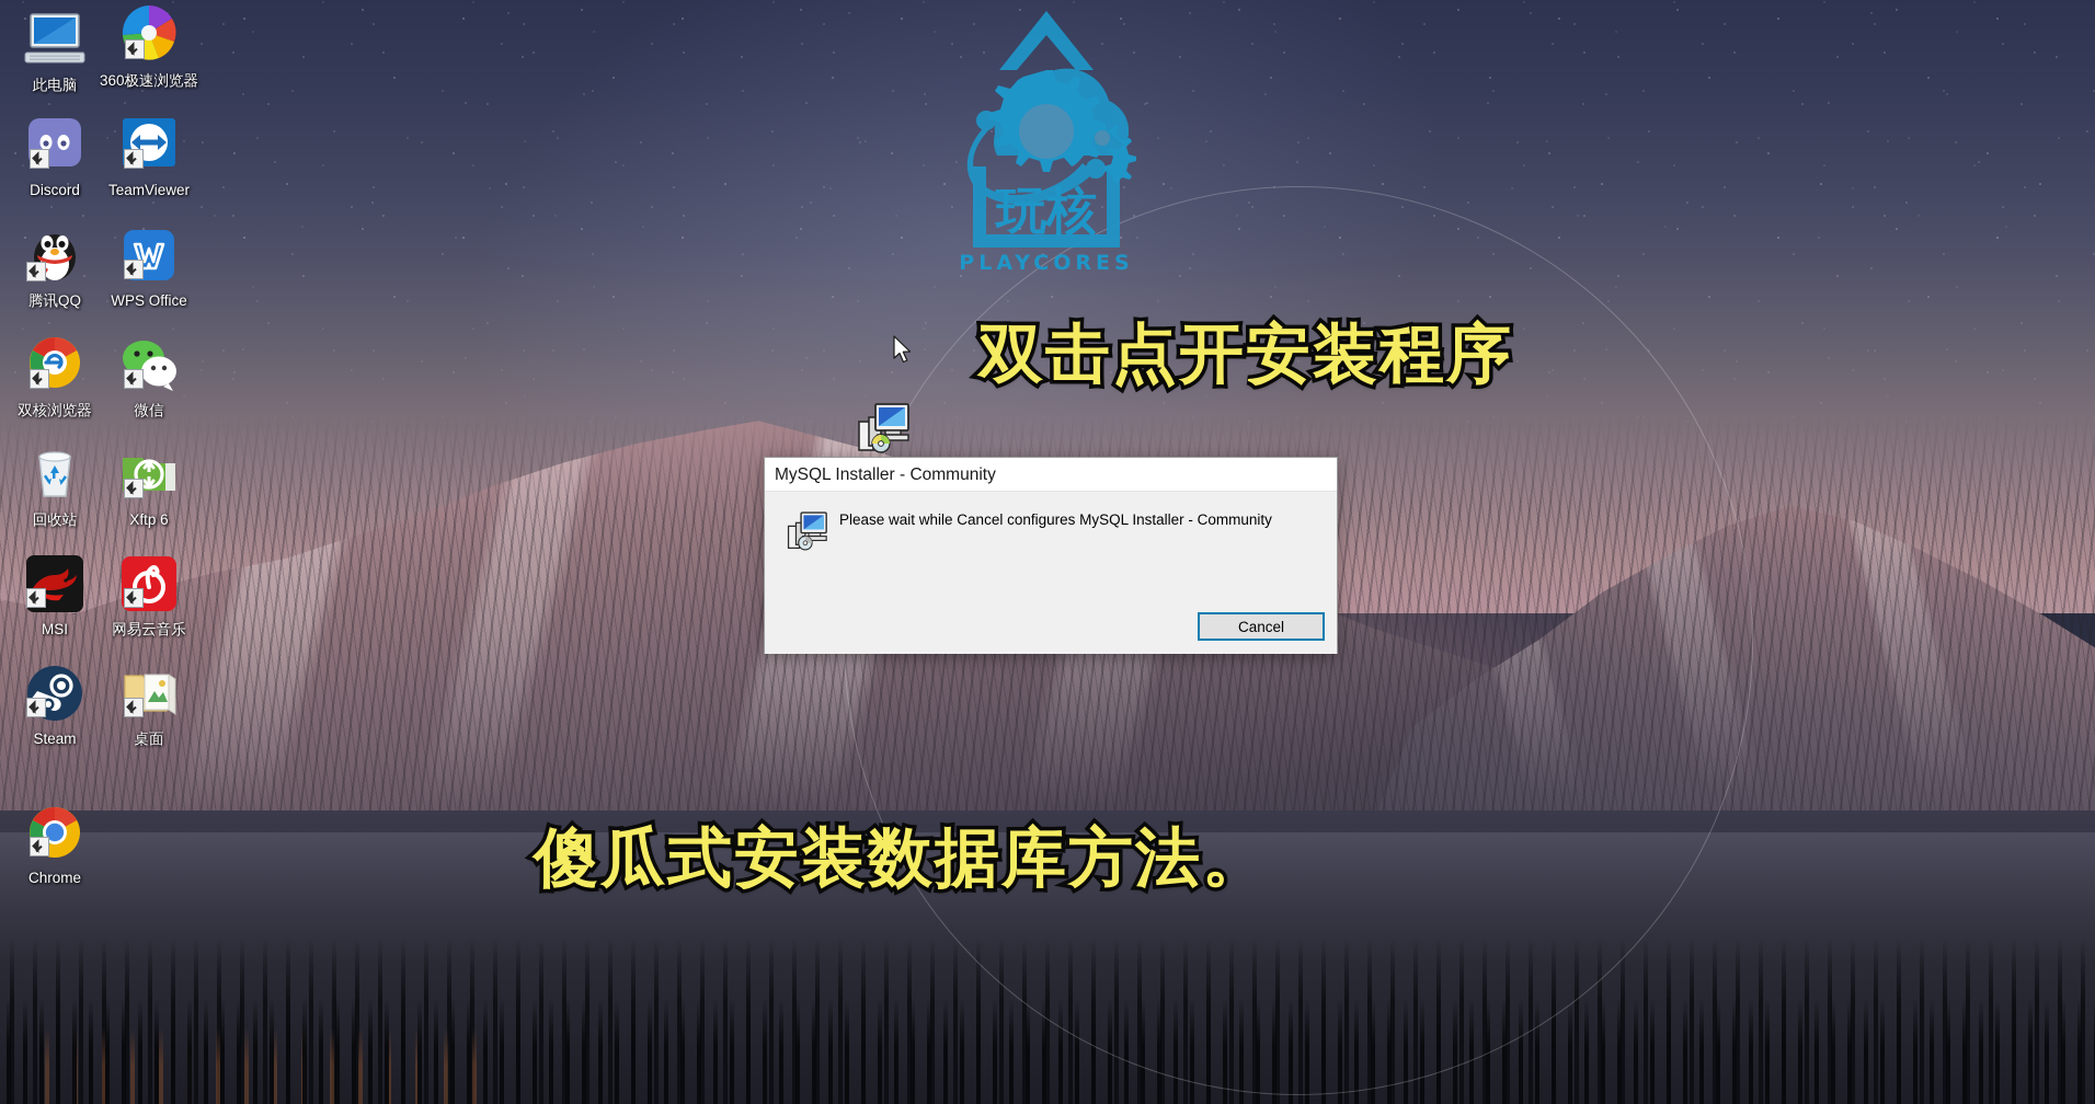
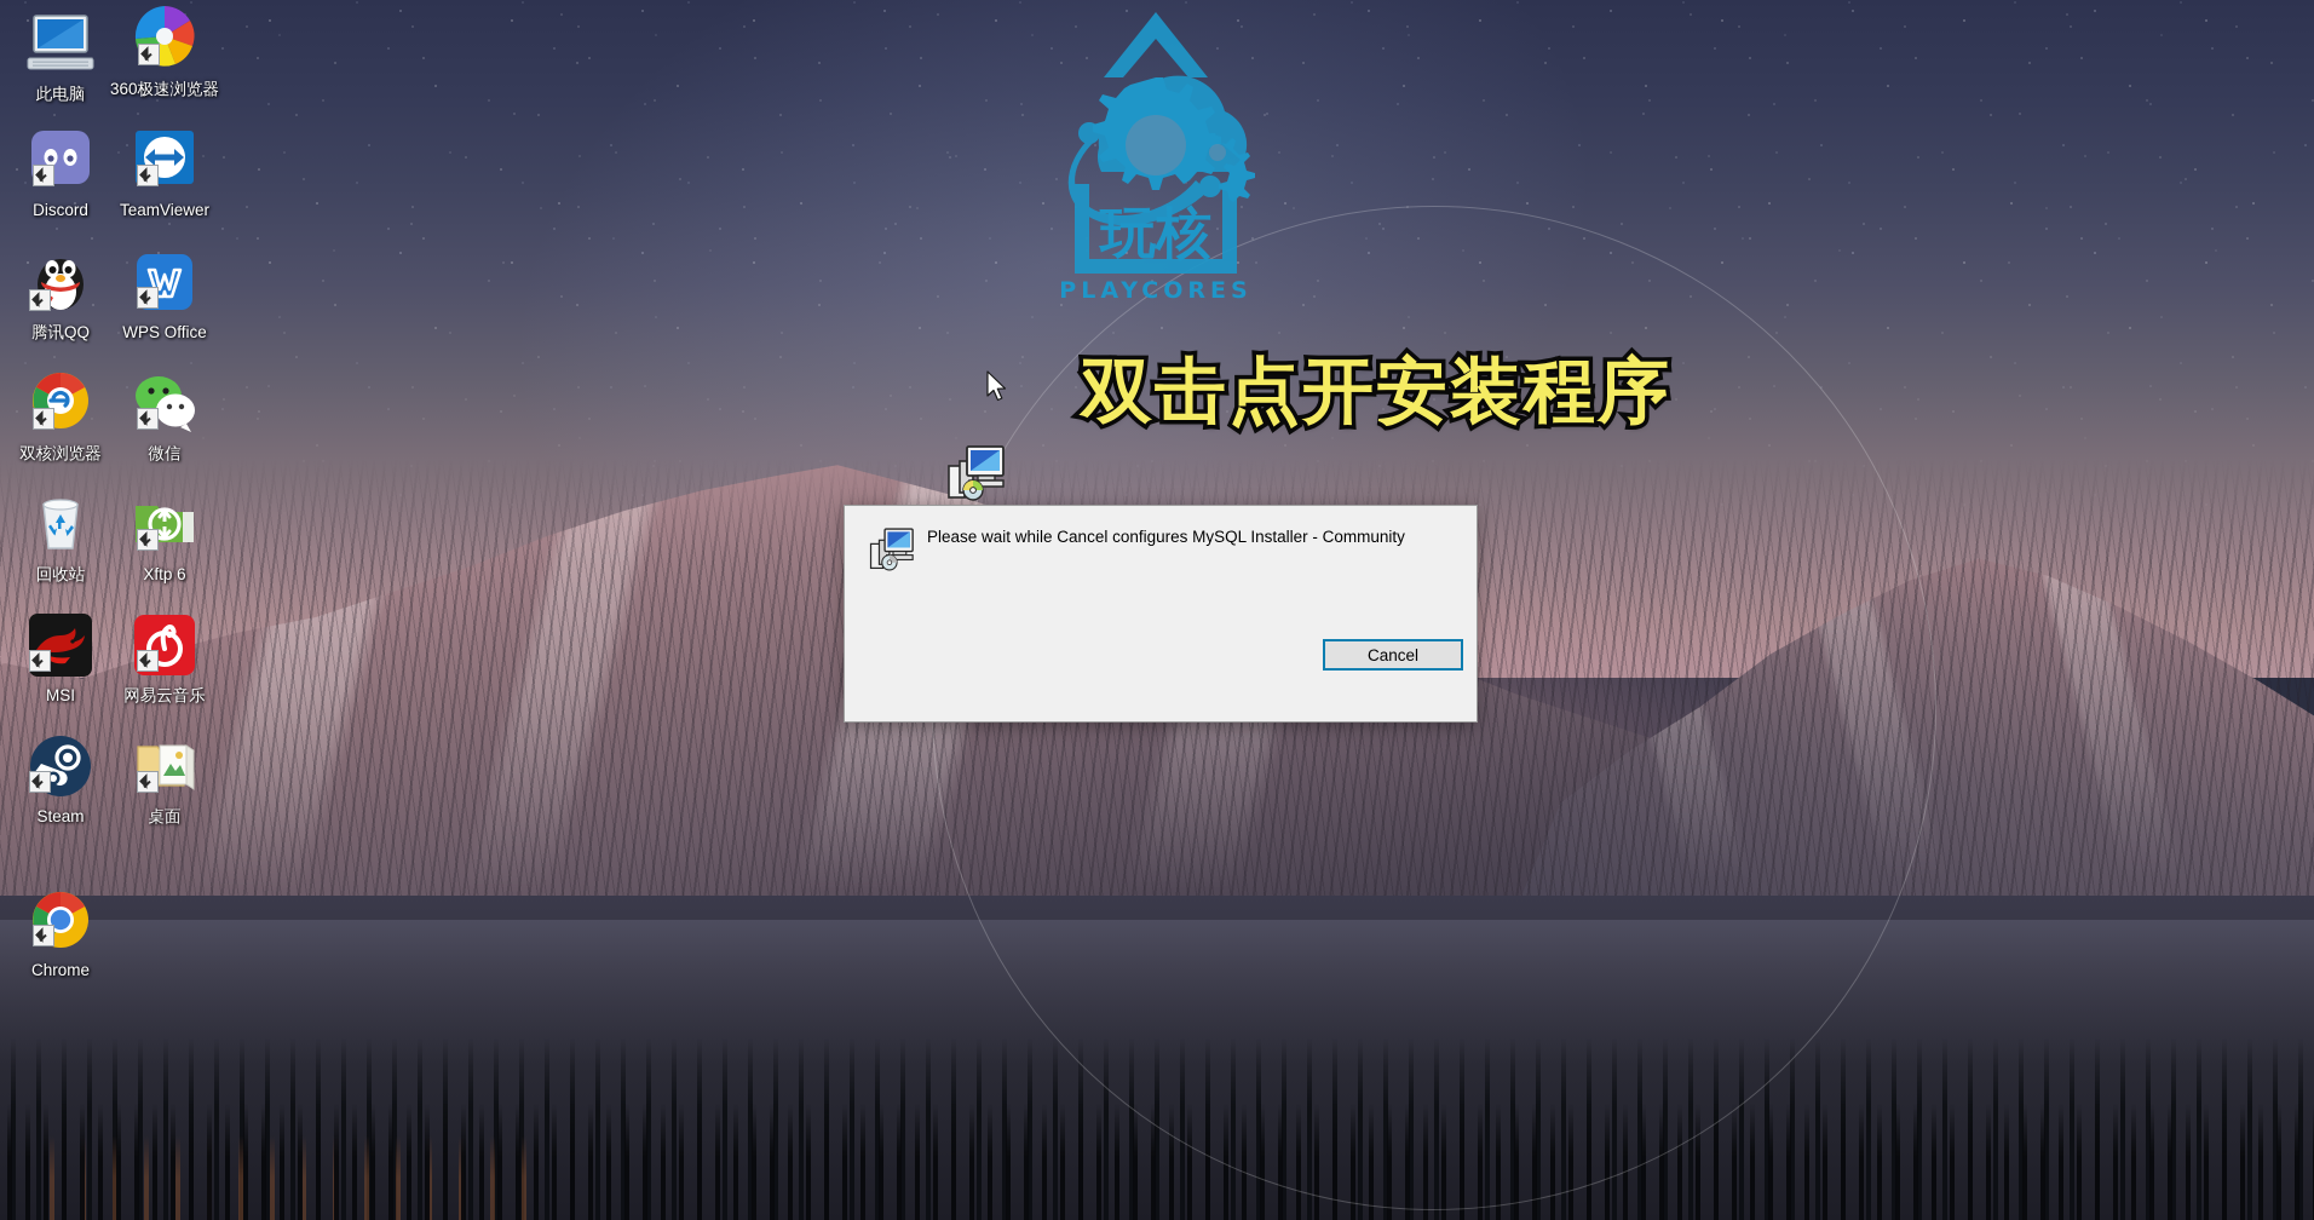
  玩核
  PLAYCORES
  此电脑
  360极速浏览器
  Discord
  TeamViewer
  腾讯QQ
  WPS Office
  双核浏览器
  微信
  回收站
  Xftp 6
  MSI
  网易云音乐
  Steam
  桌面
  Chrome
  双击点开安装程序
- 傻瓜式安装数据库方法。
- MySQL Installer - Community
  Please wait while Cancel configures MySQL Installer - Community
  Cancel
